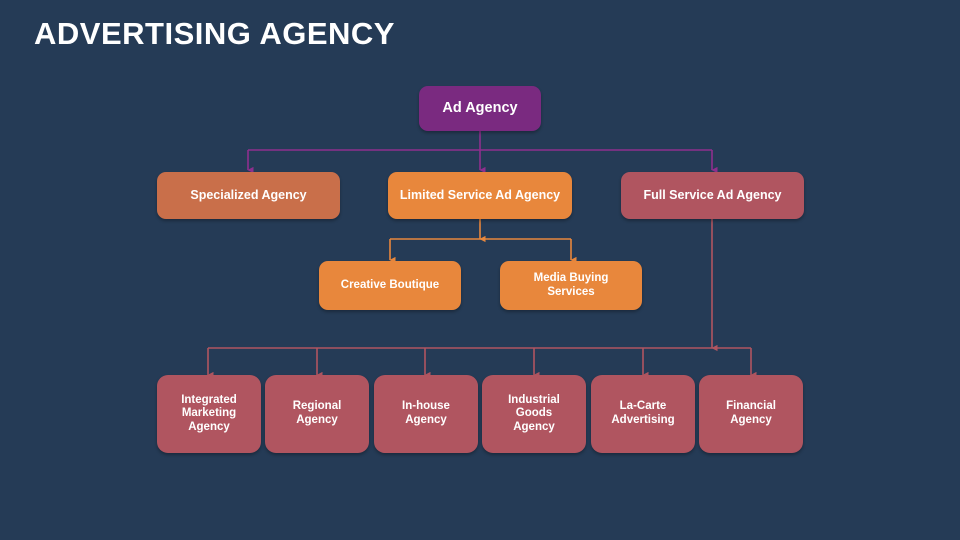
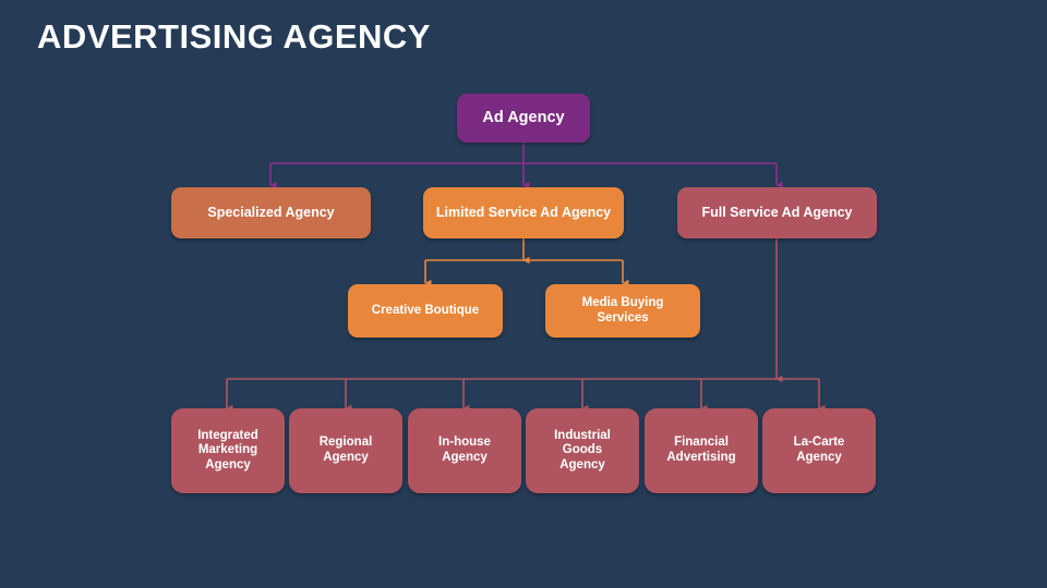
  ADVERTISING AGENCY
  Ad Agency
  Specialized Agency
  Limited Service Ad Agency
  Full Service Ad Agency
  Creative Boutique
  Media Buying
  Services
  Integrated
  Marketing
  Agency
  Regional
  Agency
  In-house
  Agency
  Industrial
  Goods
  Agency
- La-Carte
+ Financial
  Advertising
- Financial
+ La-Carte
  Agency
